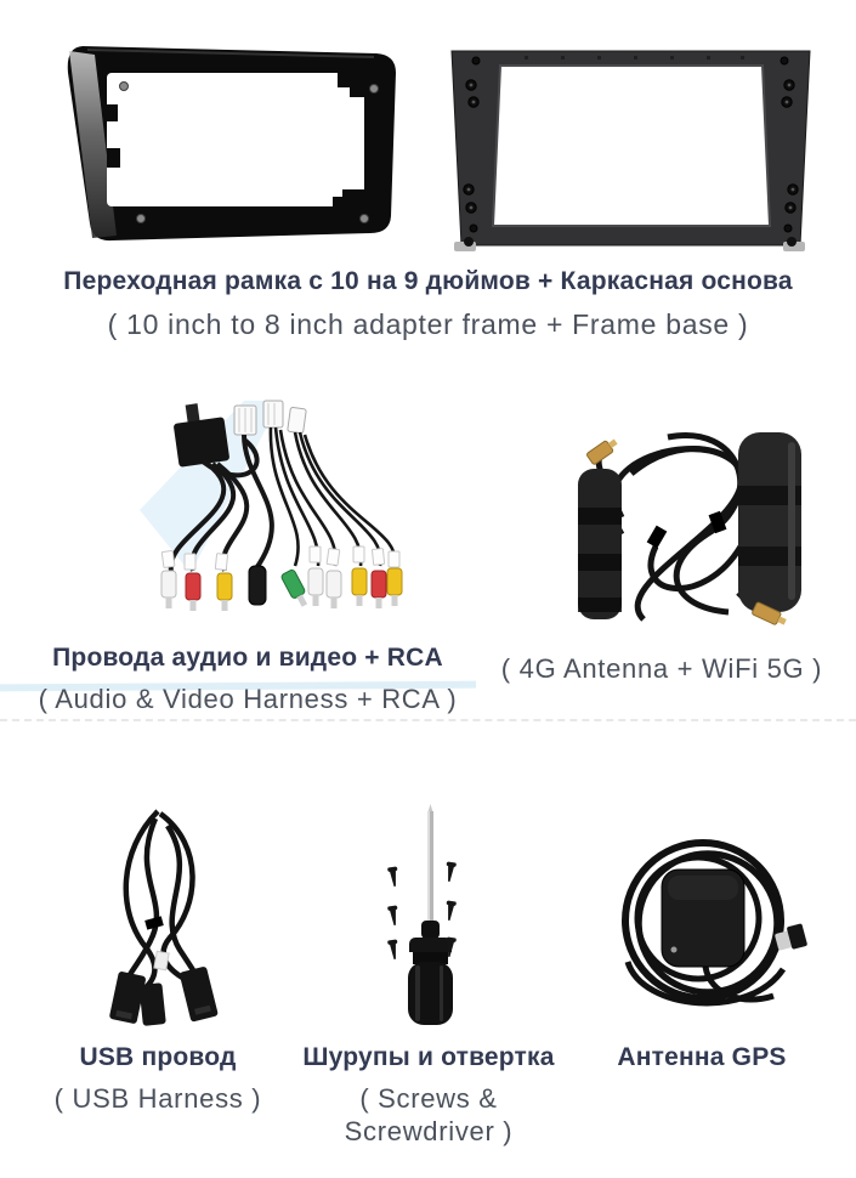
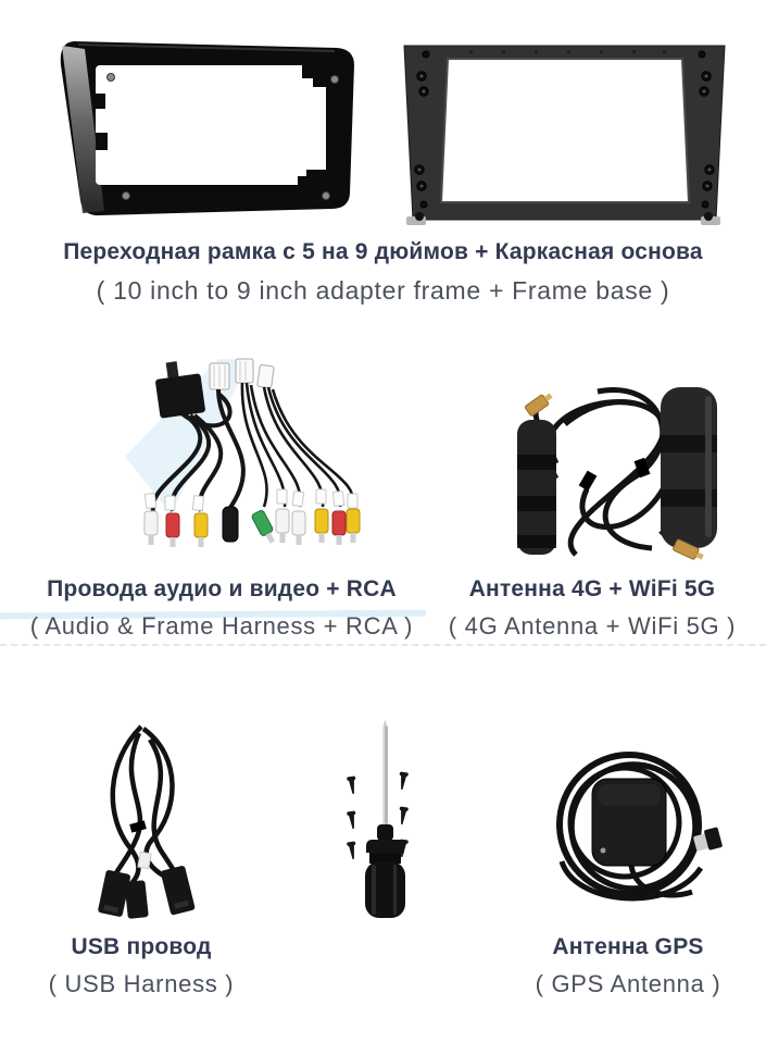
- Переходная рамка с 10 на 9 дюймов + Каркасная основа
+ Переходная рамка с 5 на 9 дюймов + Каркасная основа
- ( 10 inch to 8 inch adapter frame + Frame base )
+ ( 10 inch to 9 inch adapter frame + Frame base )
  Провода аудио и видео + RCA
- ( Audio & Video Harness + RCA )
+ ( Audio & Frame Harness + RCA )
+ Антенна 4G + WiFi 5G
  ( 4G Antenna + WiFi 5G )
  USB провод
  ( USB Harness )
- Шурупы и отвертка
- ( Screws & Screwdriver )
  Антенна GPS
+ ( GPS Antenna )
